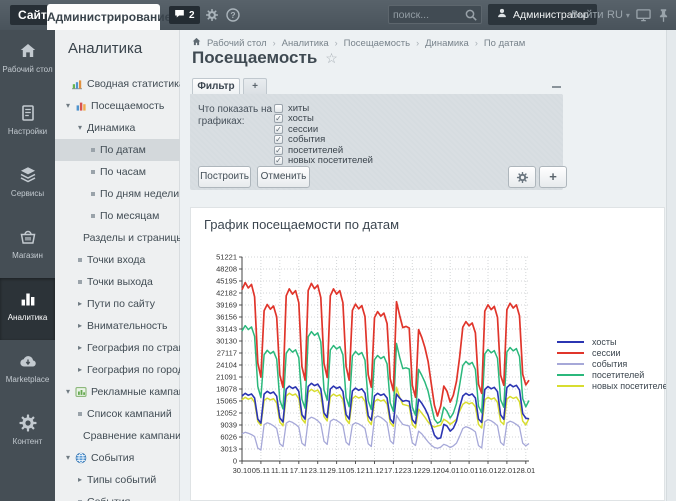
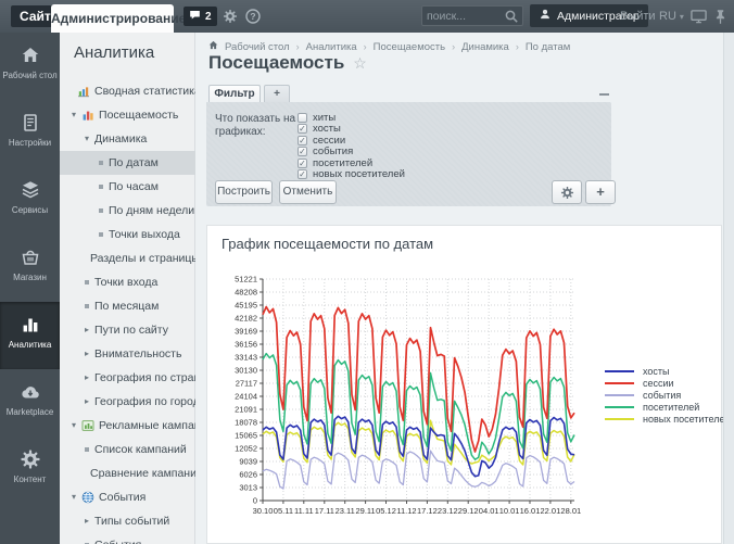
  Сайт
  Администрирование
  2
  ?
  поиск...
  Администратор
  Выйти
  RU
  ▾
  Рабочий стол
  Настройки
  Сервисы
  Магазин
  Аналитика
  Marketplace
  Контент
  Аналитика
  Сводная статистик
  ▾
  Посещаемость
  ▾
  Динамика
  По датам
  По часам
  По дням недели
- По месяцам
+ Точки выхода
  Разделы и страниц
  Точки входа
- Точки выхода
+ По месяцам
  ▸
  Пути по сайту
  ▸
  Внимательность
  ▸
  География по стра
  ▸
  География по горо
  ▾
  Рекламные кампа
  Список кампаний
  Сравнение кампани
  ▾
  События
  ▸
  Типы событий
  Рабочий стол
  ›
  Аналитика
  ›
  Посещаемость
  ›
  Динамика
  ›
  По датам
  Посещаемость
  ☆
  Фильтр
  +
  Что показать на графиках:
  хиты
  ✓
  хосты
  ✓
  сессии
  ✓
  события
  ✓
  посетителей
  ✓
  новых посетителей
  Построить
  Отменить
  +
  30.10
  05.11
  11.11
  17.11
  23.11
  29.11
  05.12
  11.12
  17.12
  23.12
  29.12
  04.01
  10.01
  16.01
  22.01
  28.01
  0
  3013
  6026
  9039
  12052
  15065
  18078
  21091
  24104
  27117
  30130
  33143
  36156
  39169
  42182
  45195
  48208
  51221
  График посещаемости по датам
  хосты
  сессии
  события
  посетителей
  новых посетителе
